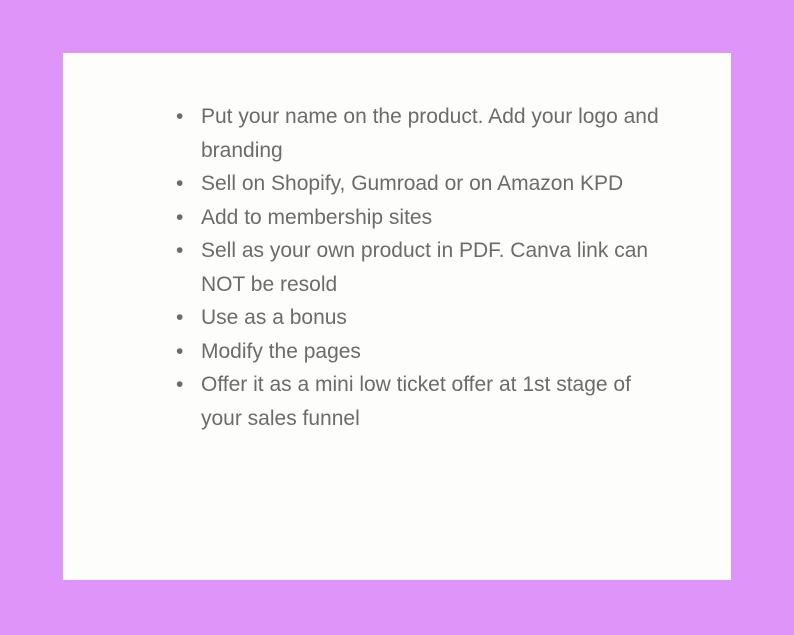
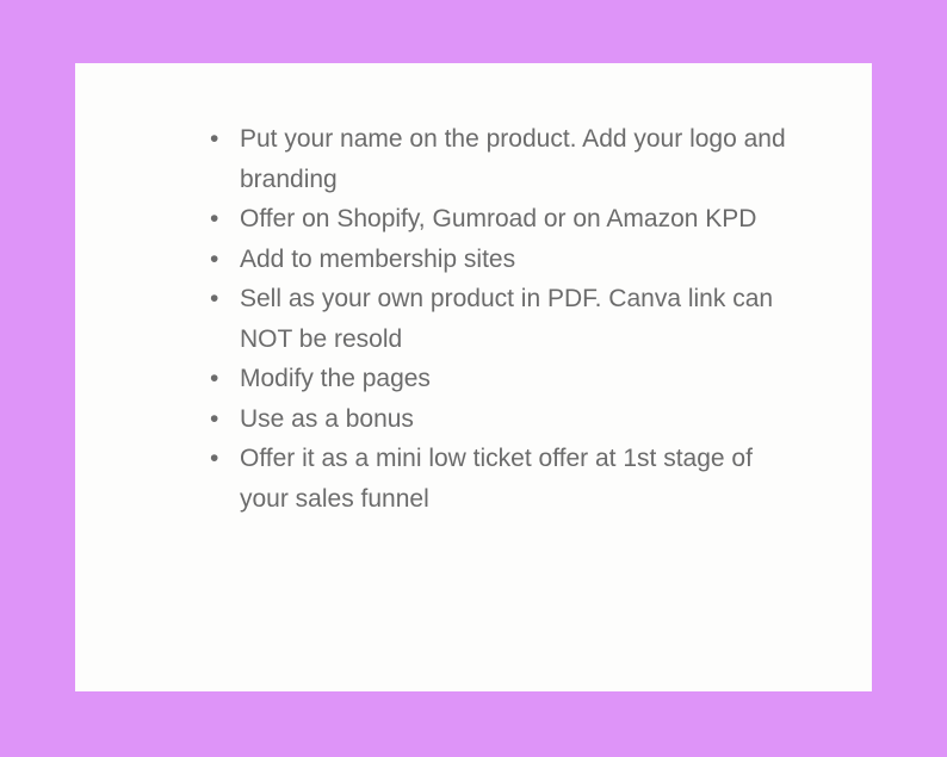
  •
  Put your name on the product. Add your logo and branding
  •
- Sell on Shopify, Gumroad or on Amazon KPD
+ Offer on Shopify, Gumroad or on Amazon KPD
  •
  Add to membership sites
  •
  Sell as your own product in PDF. Canva link can NOT be resold
  •
- Use as a bonus
+ Modify the pages
  •
- Modify the pages
+ Use as a bonus
  •
  Offer it as a mini low ticket offer at 1st stage of your sales funnel
